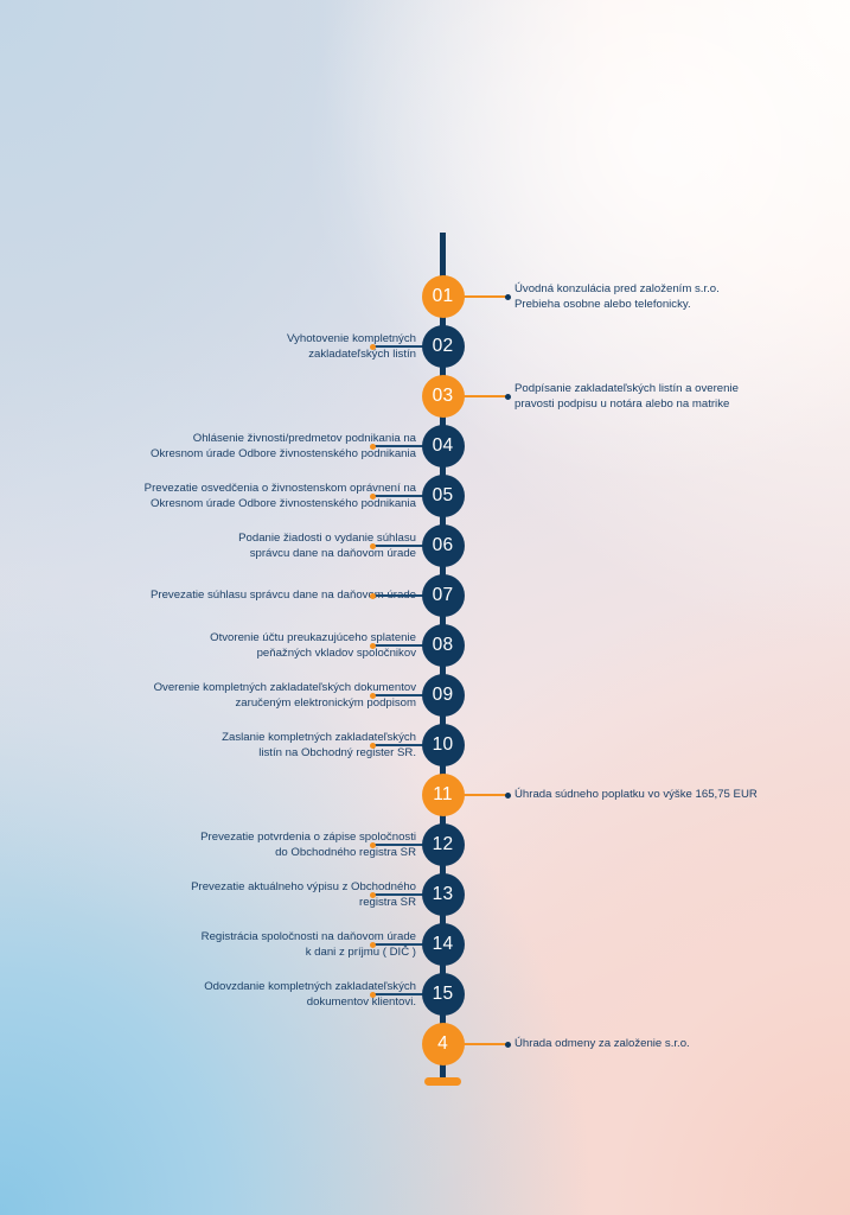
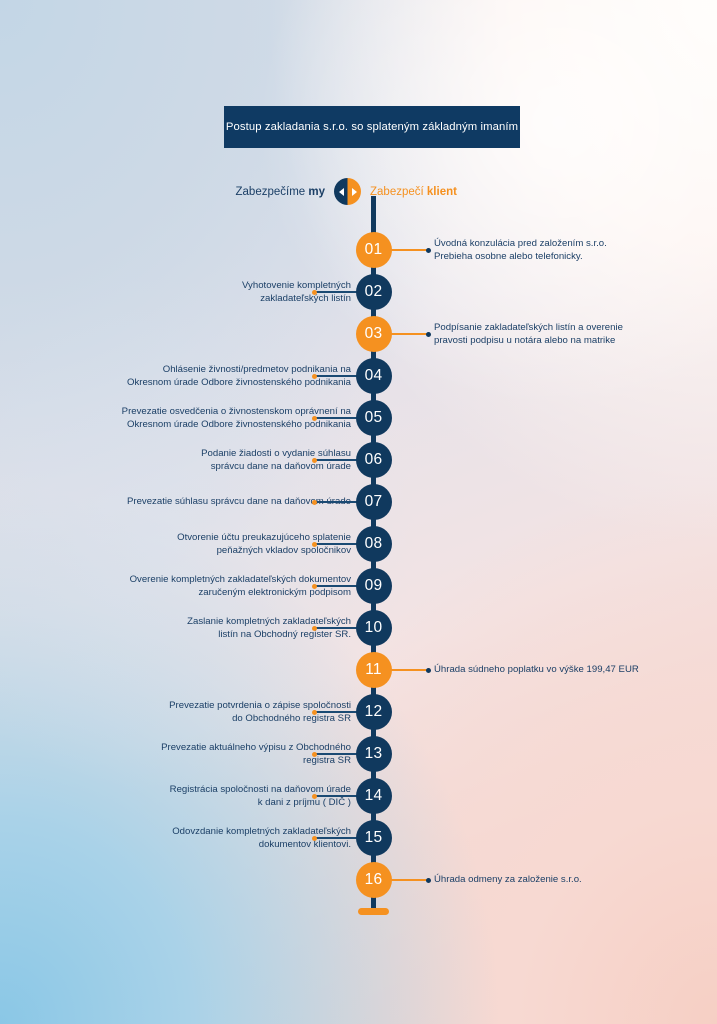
+ Postup zakladania s.r.o. so splateným základným imaním
+ Zabezpečíme my
+ Zabezpečí klient
  01
  Úvodná konzulácia pred založením s.r.o.
  Prebieha osobne alebo telefonicky.
  02
  Vyhotovenie kompletných
  zakladateľských listín
  03
  Podpísanie zakladateľských listín a overenie
  pravosti podpisu u notára alebo na matrike
  04
  Ohlásenie živnosti/predmetov podnikania na
  Okresnom úrade Odbore živnostenského podnikania
  05
  Prevezatie osvedčenia o živnostenskom oprávnení na
  Okresnom úrade Odbore živnostenského podnikania
  06
  Podanie žiadosti o vydanie súhlasu
  správcu dane na daňovom úrade
  07
  Prevezatie súhlasu správcu dane na daňov
  08
  Otvorenie účtu preukazujúceho splatenie
  peňažných vkladov spoločnikov
  09
  Overenie kompletných zakladateľských dokumentov
  zaručeným elektronickým podpisom
  10
  Zaslanie kompletných zakladateľských
  listín na Obchodný register SR.
  11
- Úhrada súdneho poplatku vo výške 165,75 EUR
+ Úhrada súdneho poplatku vo výške 199,47 EUR
  12
  Prevezatie potvrdenia o zápise spoločnosti
  do Obchodného registra SR
  13
  Prevezatie aktuálneho výpisu z Obchodného
  registra SR
  14
  Registrácia spoločnosti na daňovom úrade
  k dani z príjmu ( DIČ )
  15
  Odovzdanie kompletných zakladateľských
  dokumentov klientovi.
- 4
+ 16
  Úhrada odmeny za založenie s.r.o.
